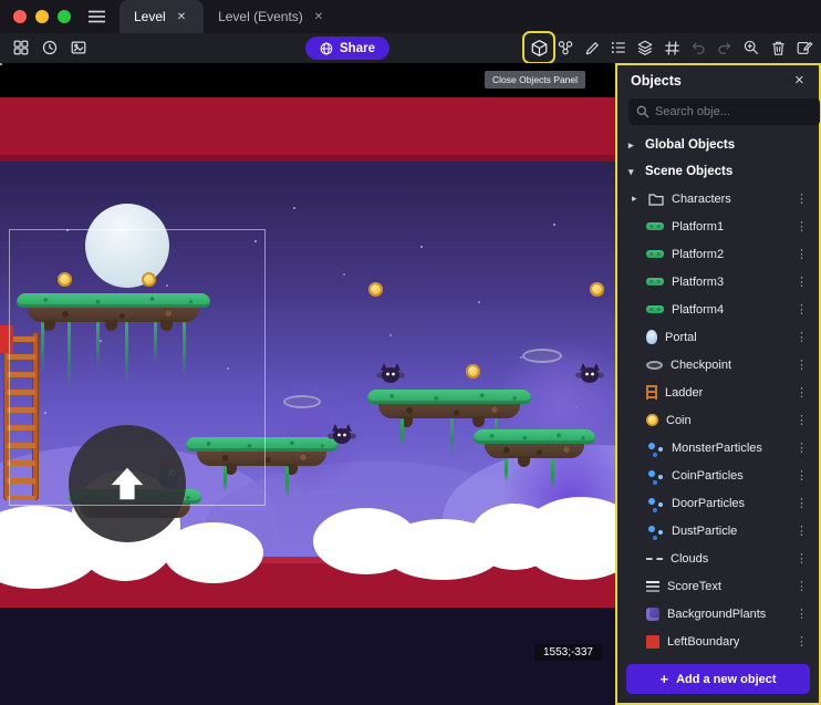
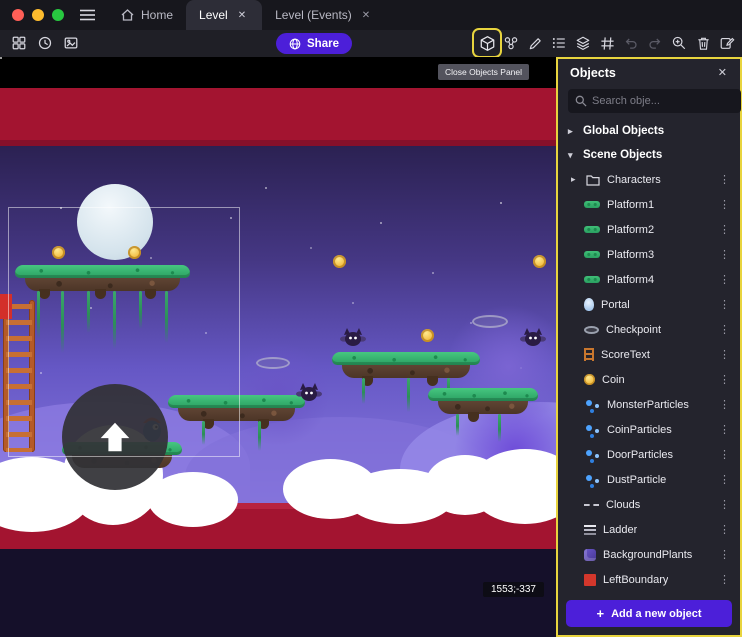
+ Home
  Level
  ✕
  Level (Events)
  ✕
  Share
  Close Objects Panel
  1553;-337
  Objects
  ✕
  Search obje...
  ▸
  Global Objects
  ▾
  Scene Objects
  ▸
  Characters
  ⋮
  Platform1
  ⋮
  Platform2
  ⋮
  Platform3
  ⋮
  Platform4
  ⋮
  Portal
  ⋮
  Checkpoint
  ⋮
- Ladder
+ ScoreText
  ⋮
  Coin
  ⋮
  MonsterParticles
  ⋮
  CoinParticles
  ⋮
  DoorParticles
  ⋮
  DustParticle
  ⋮
  Clouds
  ⋮
- ScoreText
+ Ladder
  ⋮
  BackgroundPlants
  ⋮
  LeftBoundary
  ⋮
  +
  Add a new object
